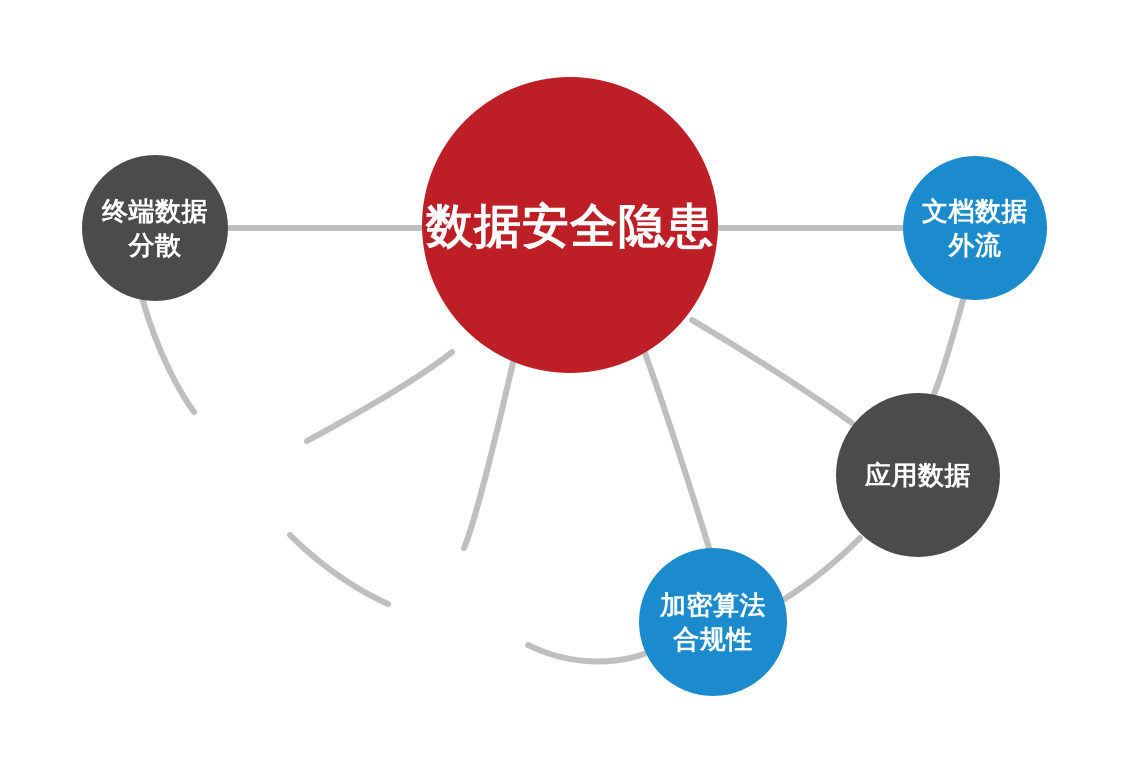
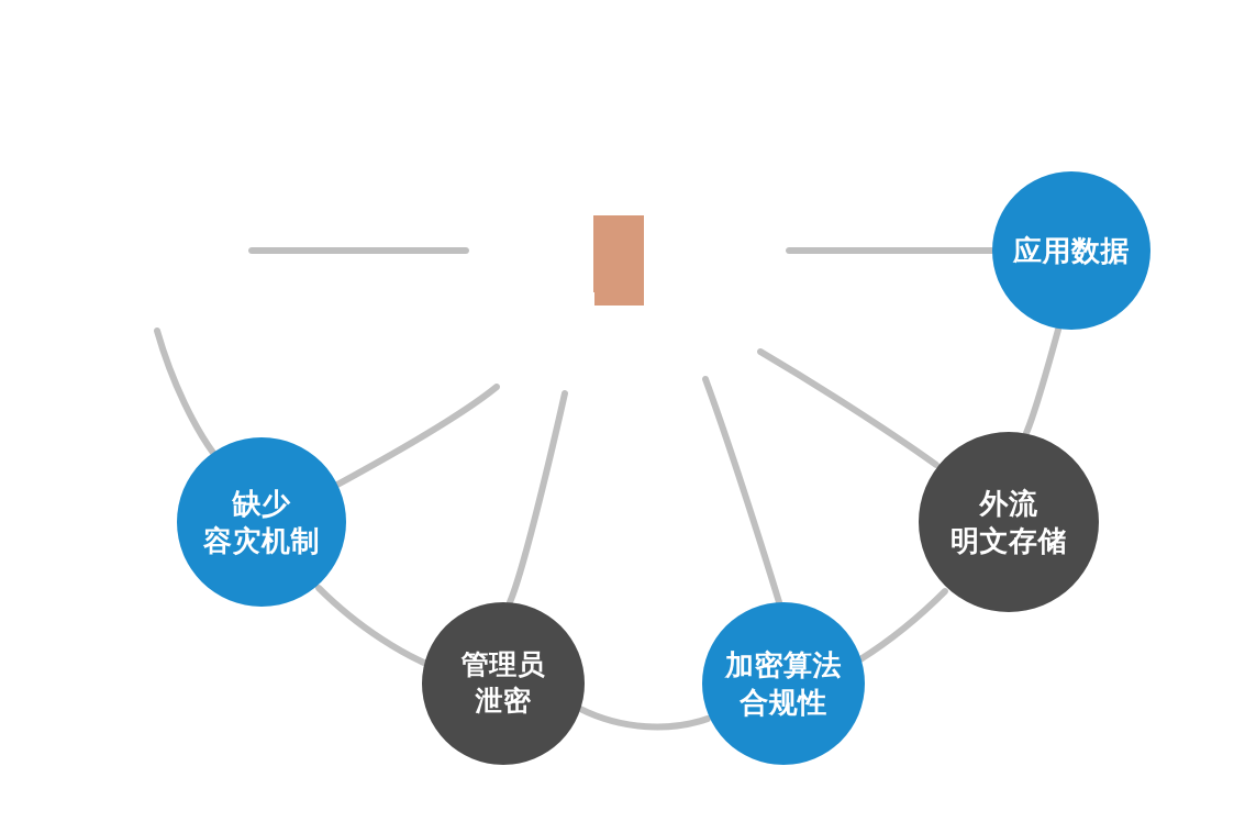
- 数据安全隐患
- 终端数据
- 分散
- 文档数据
- 外流
+ 应用数据
+ 缺少
+ 容灾机制
+ 管理员
+ 泄密
  加密算法
  合规性
- 应用数据
+ 外流
+ 明文存储
